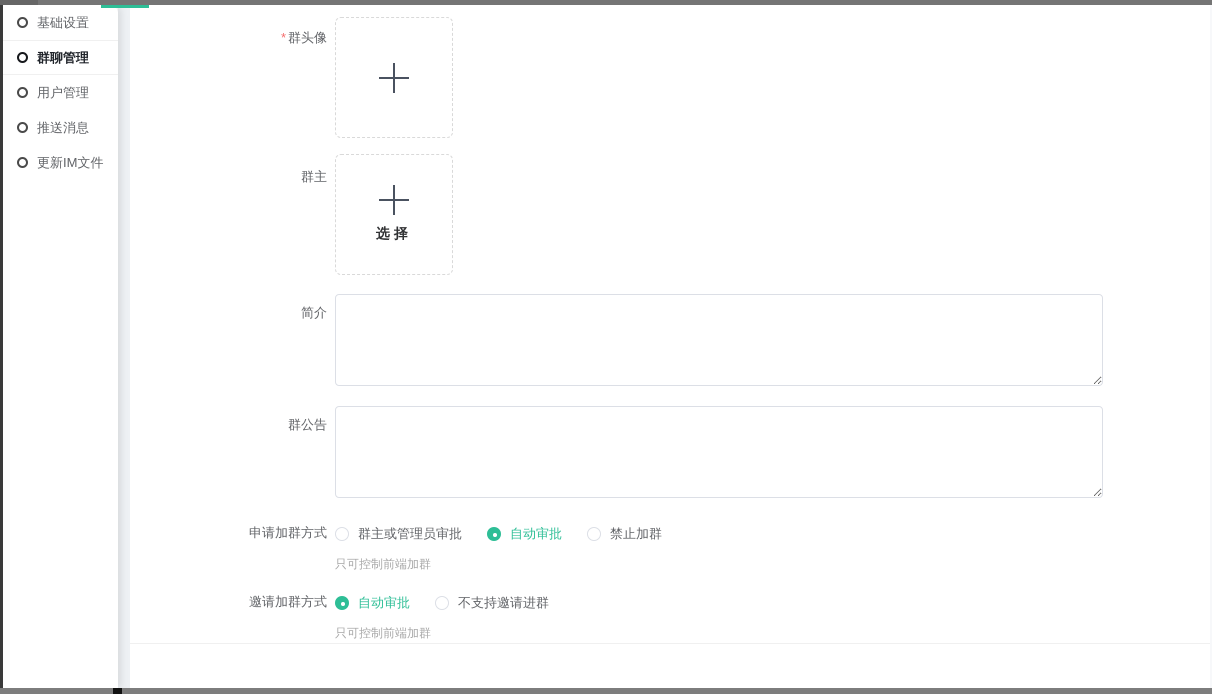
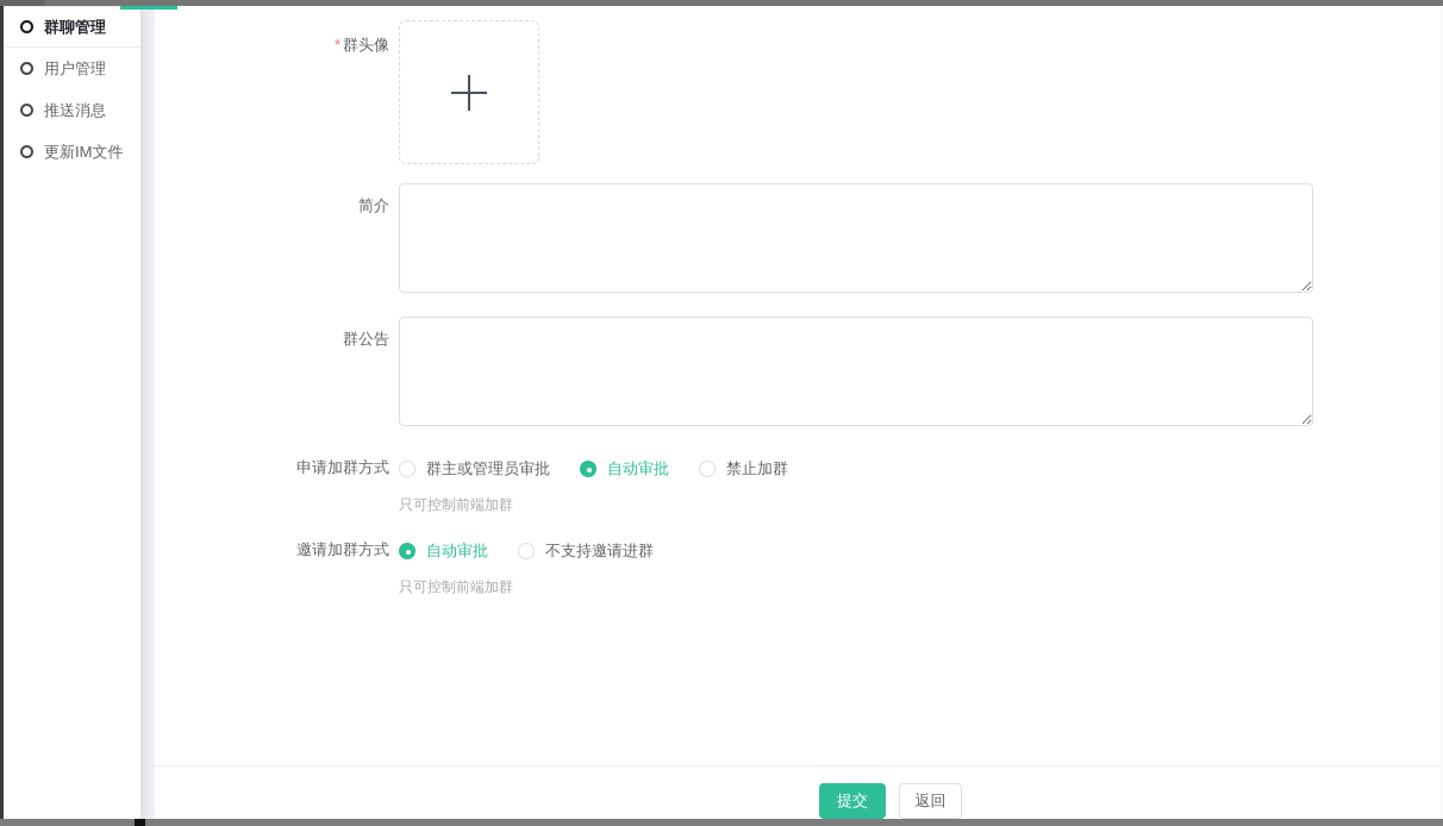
- 基础设置
  群聊管理
  用户管理
  推送消息
  更新IM文件
  * 群头像
- 群主
- 选择
  简介
  群公告
  申请加群方式
  群主或管理员审批
  自动审批
  禁止加群
  只可控制前端加群
  邀请加群方式
  自动审批
  不支持邀请进群
  只可控制前端加群
+ 提交
+ 返回
